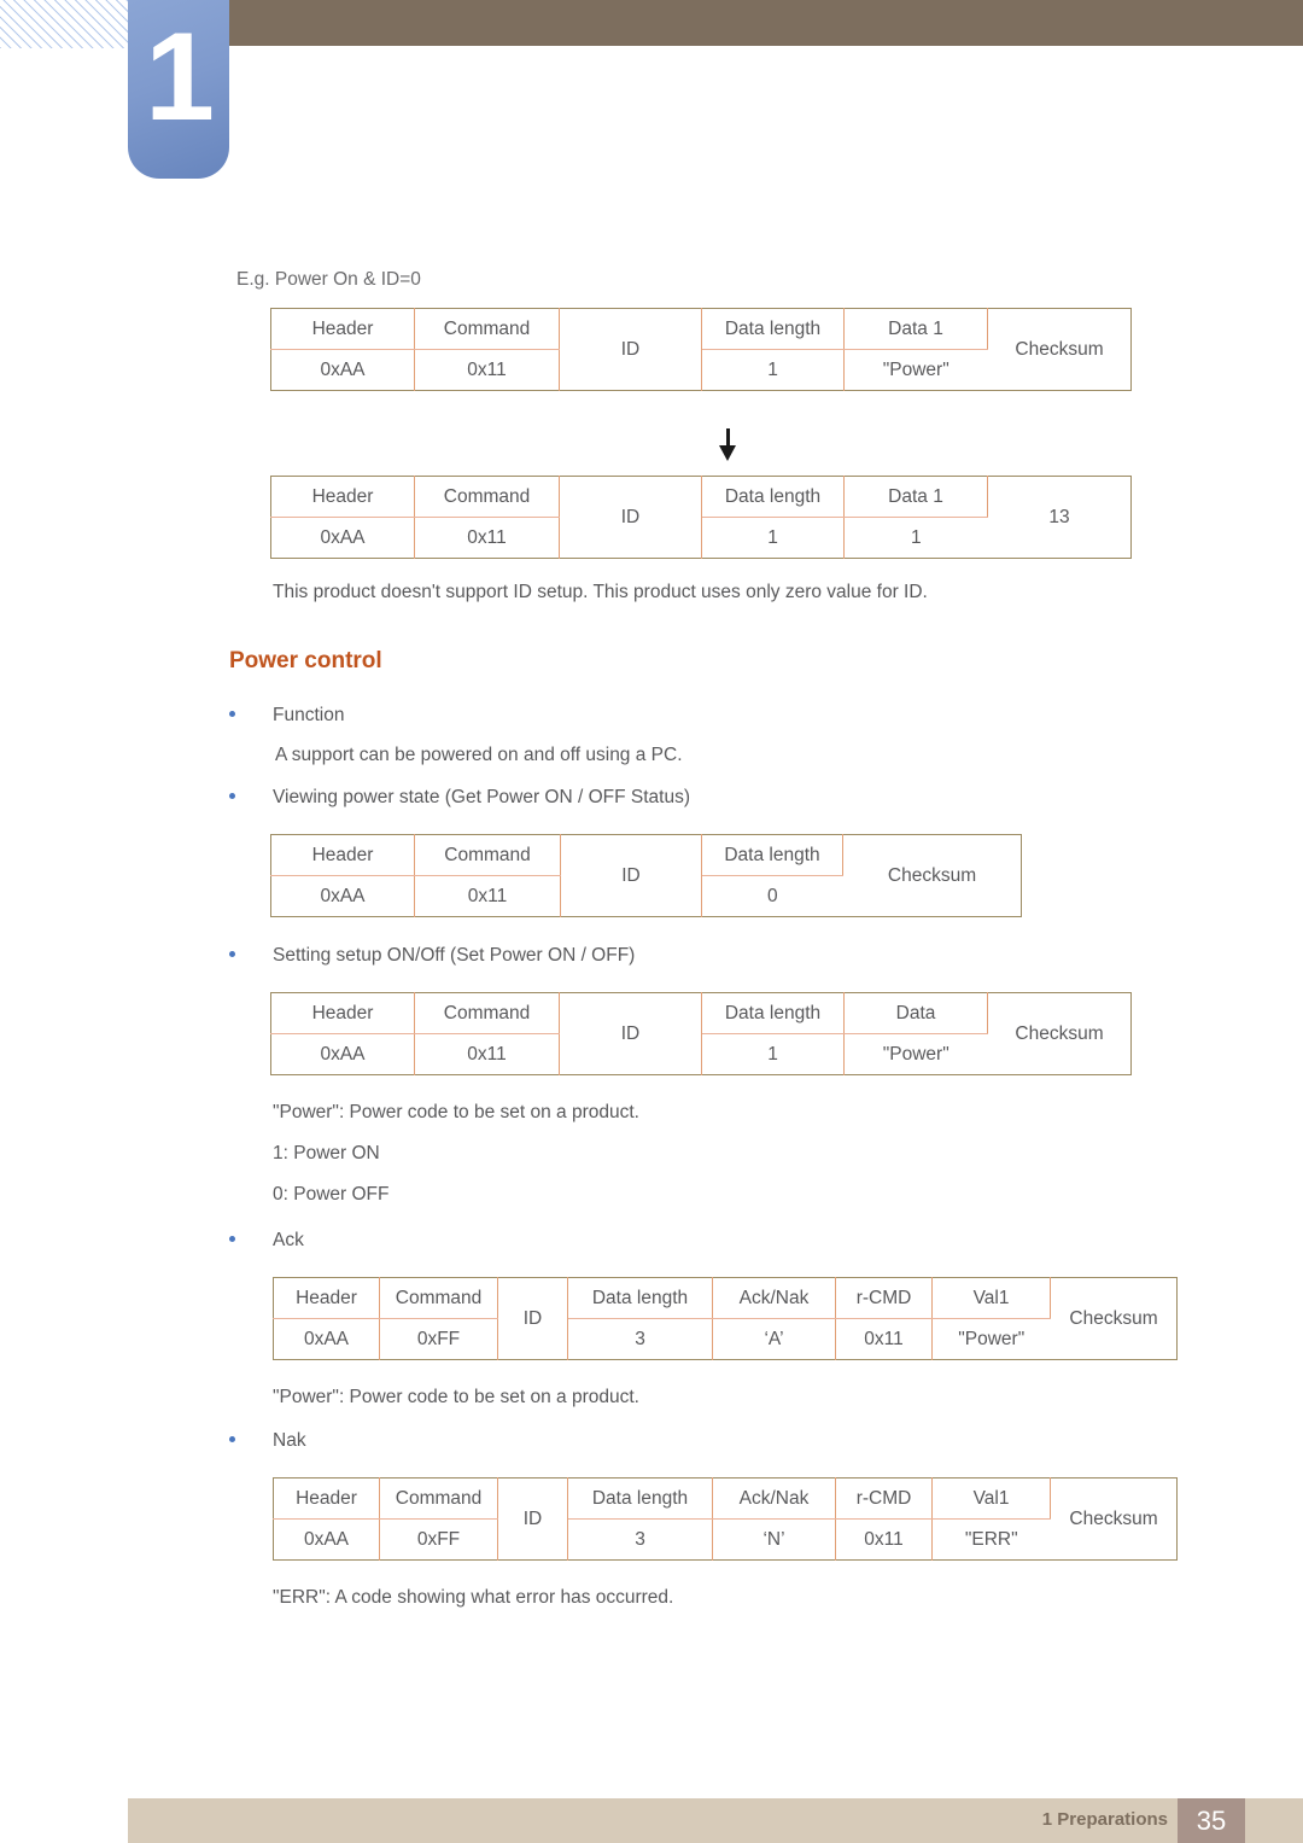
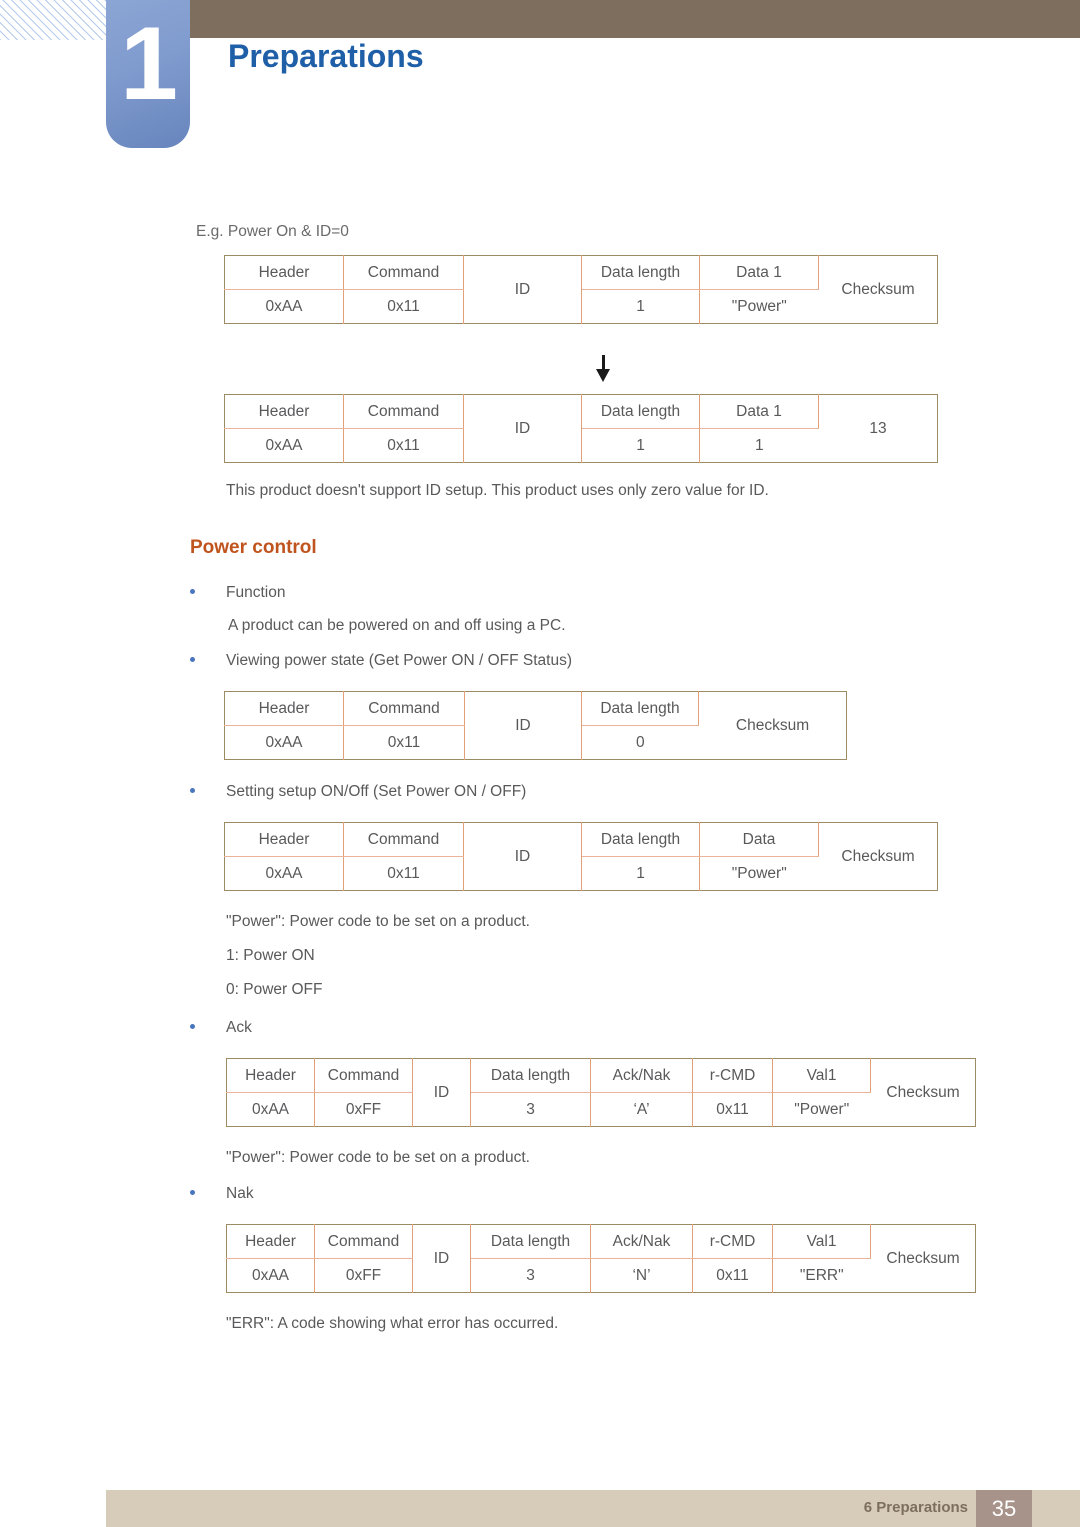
  1
+ Preparations
  E.g. Power On & ID=0
  Header	Command	ID	Data length	Data 1	Checksum
  0xAA	0x11	1	"Power"
  Header	Command	ID	Data length	Data 1	13
  0xAA	0x11	1	1
  This product doesn't support ID setup. This product uses only zero value for ID.
  Power control
  Function
- A support can be powered on and off using a PC.
+ A product can be powered on and off using a PC.
  Viewing power state (Get Power ON / OFF Status)
  Header	Command	ID	Data length	Checksum
  0xAA	0x11	0
  Setting setup ON/Off (Set Power ON / OFF)
  Header	Command	ID	Data length	Data	Checksum
  0xAA	0x11	1	"Power"
  "Power": Power code to be set on a product.
  1: Power ON
  0: Power OFF
  Ack
  Header	Command	ID	Data length	Ack/Nak	r-CMD	Val1	Checksum
  0xAA	0xFF	3	‘A’	0x11	"Power"
  "Power": Power code to be set on a product.
  Nak
  Header	Command	ID	Data length	Ack/Nak	r-CMD	Val1	Checksum
  0xAA	0xFF	3	‘N’	0x11	"ERR"
  "ERR": A code showing what error has occurred.
- 1 Preparations
+ 6 Preparations
  35
